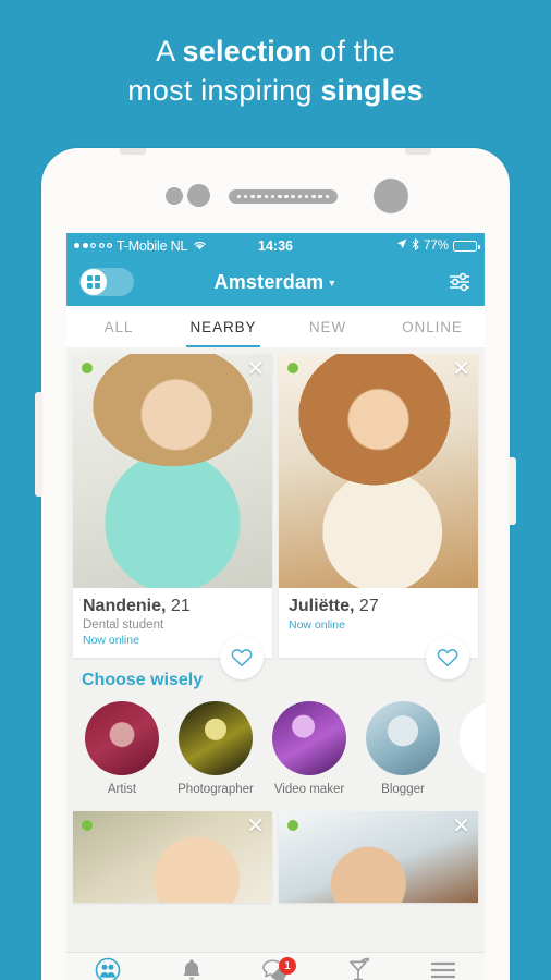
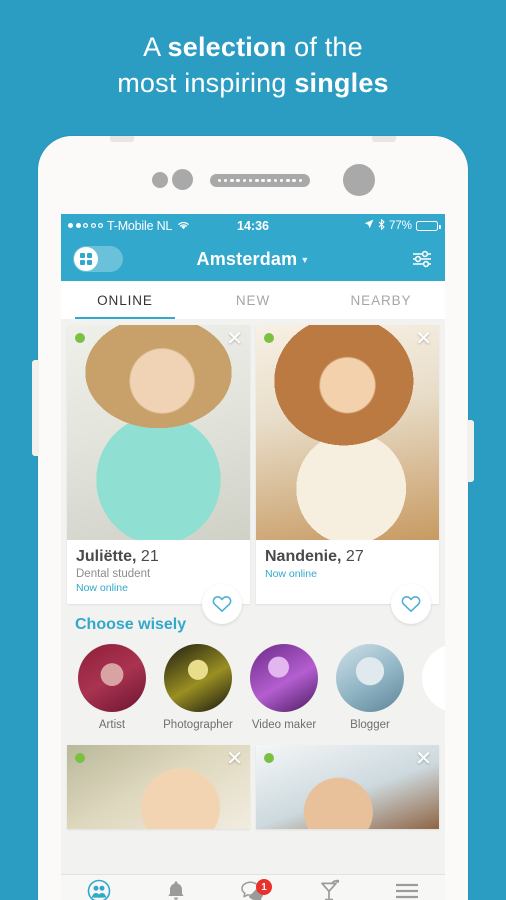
  A selection of the
  most inspiring singles
  T-Mobile NL
  14:36
  77%
  Amsterdam ▼
- ALL
- NEARBY
+ ONLINE
  NEW
- ONLINE
+ NEARBY
  ✕
- Nandenie, 21
+ Juliëtte, 21
  Dental student
  Now online
  ✕
- Juliëtte, 27
+ Nandenie, 27
  Now online
  Choose wisely
  Artist
  Photographer
  Video maker
  Blogger
  ✕
  ✕
  1
